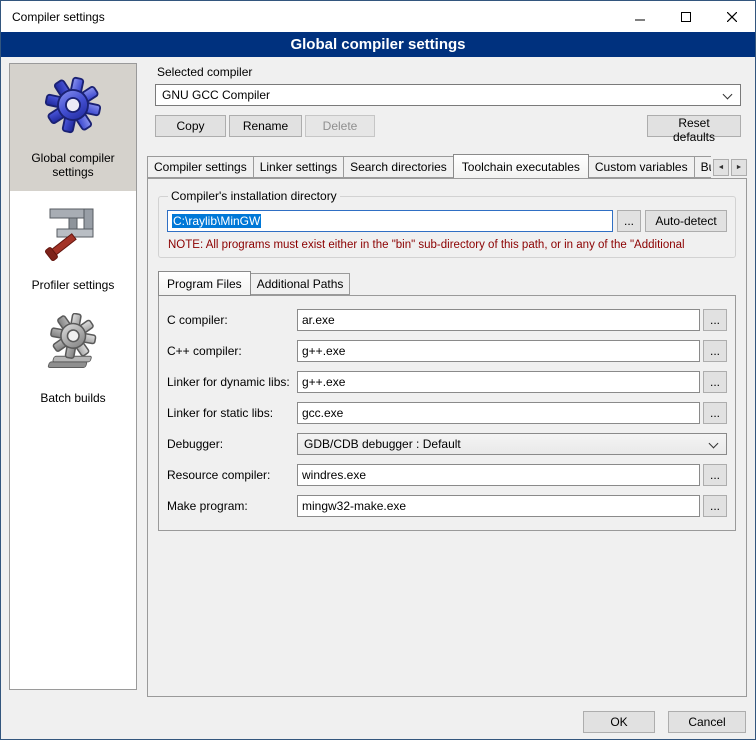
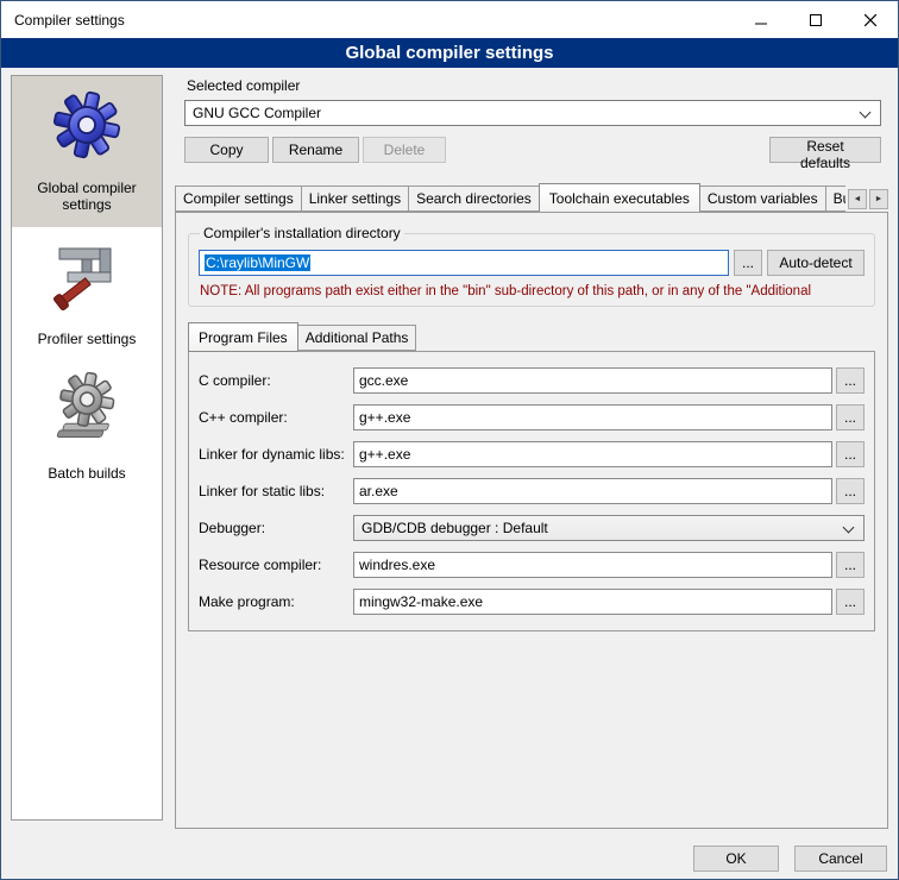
  Compiler settings
  Global compiler settings
  Global compiler settings
  Profiler settings
  Batch builds
  Selected compiler
  GNU GCC Compiler
  Copy
  Rename
  Delete
  Reset defaults
  Compiler settings
  Linker settings
  Search directories
  Toolchain executables
  Custom variables
  Compiler's installation directory
  C:\raylib\MinGW
  ...
  Auto-detect
- NOTE: All programs must exist either in the "bin" sub-directory of this path, or in any of the "Additional
+ NOTE: All programs path exist either in the "bin" sub-directory of this path, or in any of the "Additional
  Program Files
  Additional Paths
  C compiler:
- ar.exe
+ gcc.exe
  ...
  C++ compiler:
  g++.exe
  ...
  Linker for dynamic libs:
  g++.exe
  ...
  Linker for static libs:
- gcc.exe
+ ar.exe
  ...
  Debugger:
  GDB/CDB debugger : Default
  Resource compiler:
  windres.exe
  ...
  Make program:
  mingw32-make.exe
  ...
  OK
  Cancel
